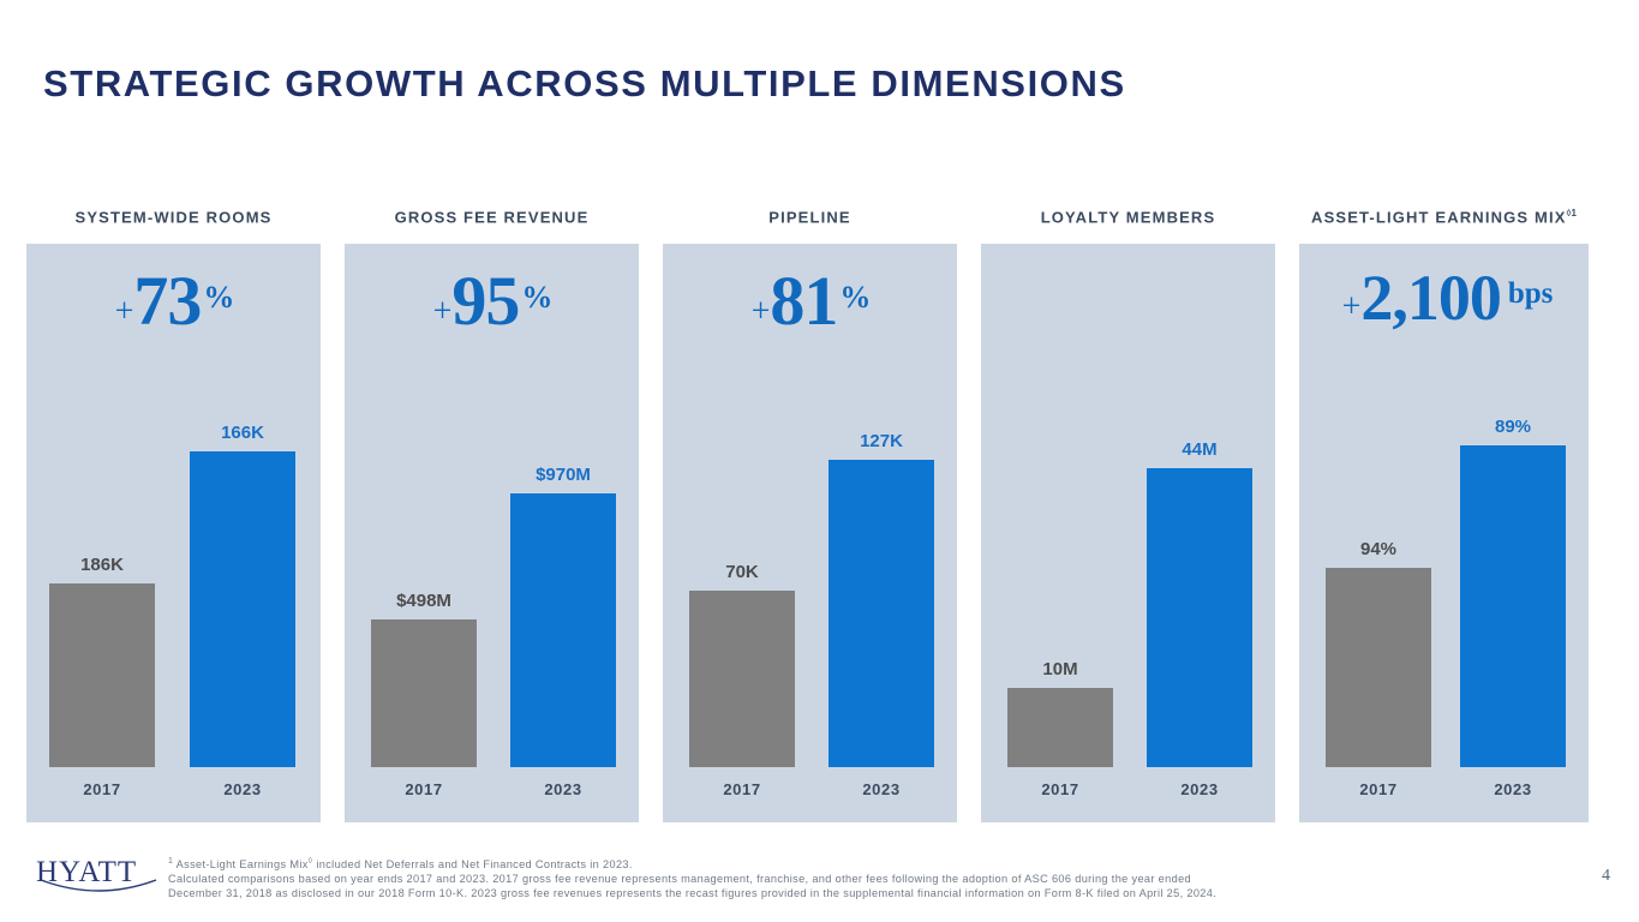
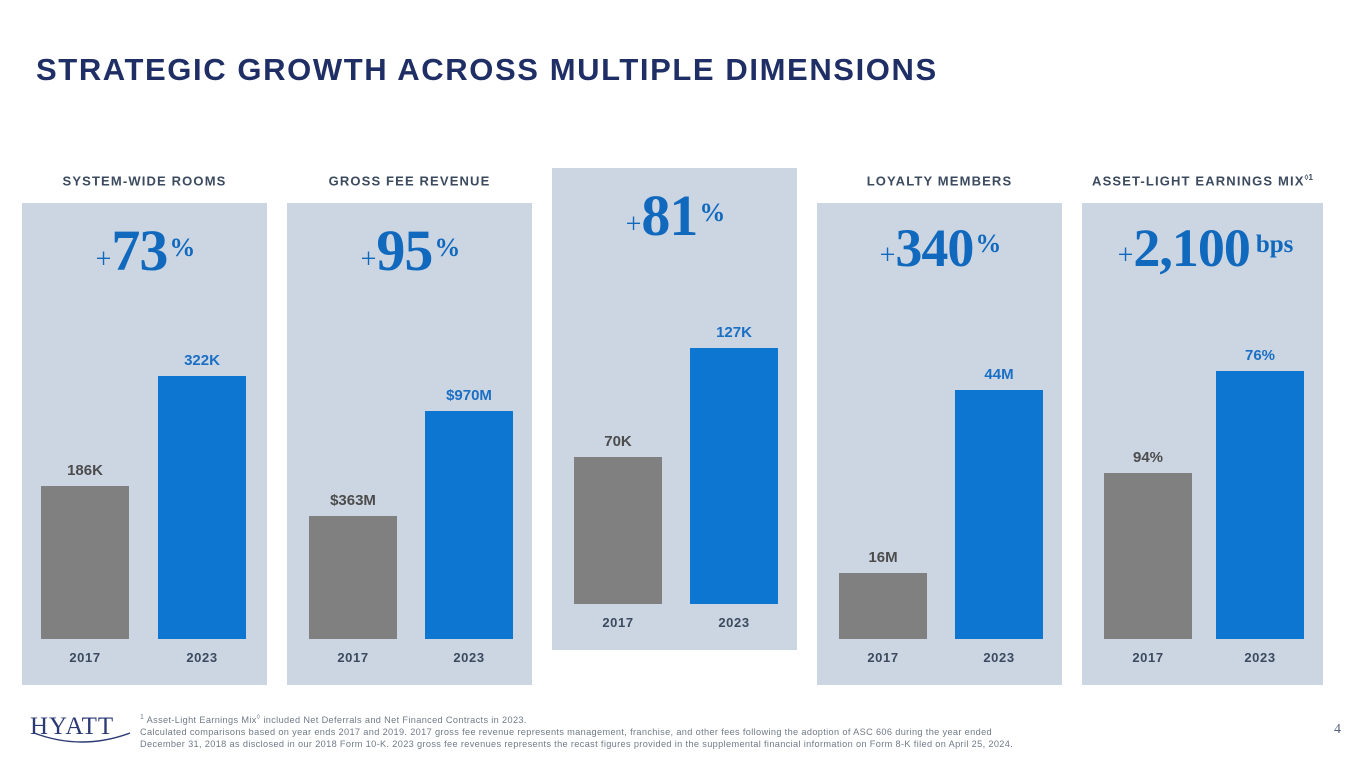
  STRATEGIC GROWTH ACROSS MULTIPLE DIMENSIONS
  SYSTEM-WIDE ROOMS
  +73%
  186K
  2017
- 166K
+ 322K
  2023
  GROSS FEE REVENUE
  +95%
- $498M
+ $363M
  2017
  $970M
  2023
- PIPELINE
  +81%
  70K
  2017
  127K
  2023
  LOYALTY MEMBERS
+ +340%
- 10M
+ 16M
  2017
  44M
  2023
  ASSET-LIGHT EARNINGS MIX◊1
  +2,100 bps
  94%
  2017
- 89%
+ 76%
  2023
  HYATT
  Asset-Light Earnings Mix included Net Deferrals and Net Financed Contracts in 2023.
- Calculated comparisons based on year ends 2017 and 2023. 2017 gross fee revenue represents management, franchise, and other fees following the adoption of ASC 606 during the year ended
+ Calculated comparisons based on year ends 2017 and 2019. 2017 gross fee revenue represents management, franchise, and other fees following the adoption of ASC 606 during the year ended
  December 31, 2018 as disclosed in our 2018 Form 10-K. 2023 gross fee revenues represents the recast figures provided in the supplemental financial information on Form 8-K filed on April 25, 2024.
  4
